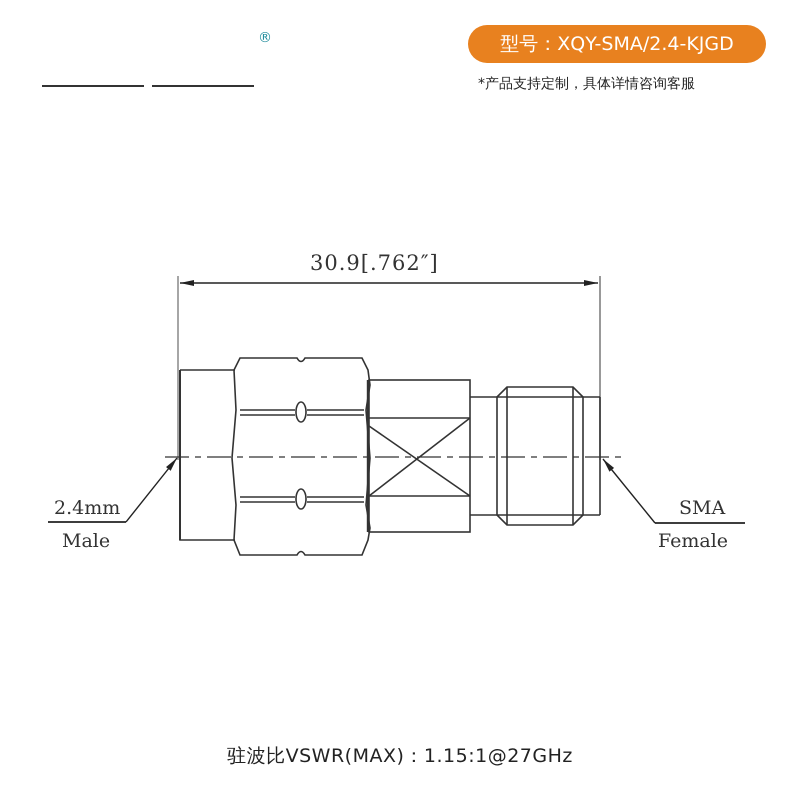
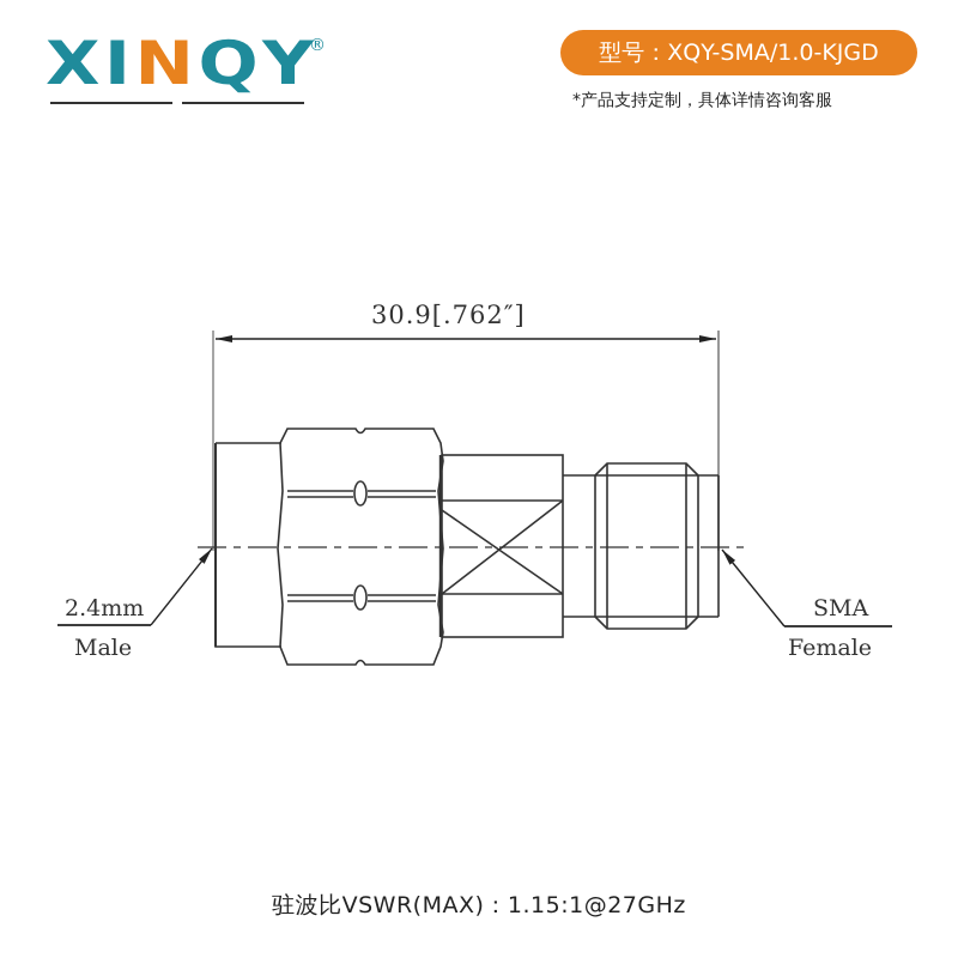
+ XINQY
  ®
- 型号：XQY-SMA/2.4-KJGD
+ 型号：XQY-SMA/1.0-KJGD
  *产品支持定制，具体详情咨询客服
  30.9[.762″]
  2.4mm
  Male
  SMA
  Female
  驻波比VSWR(MAX)：1.15:1@27GHz
